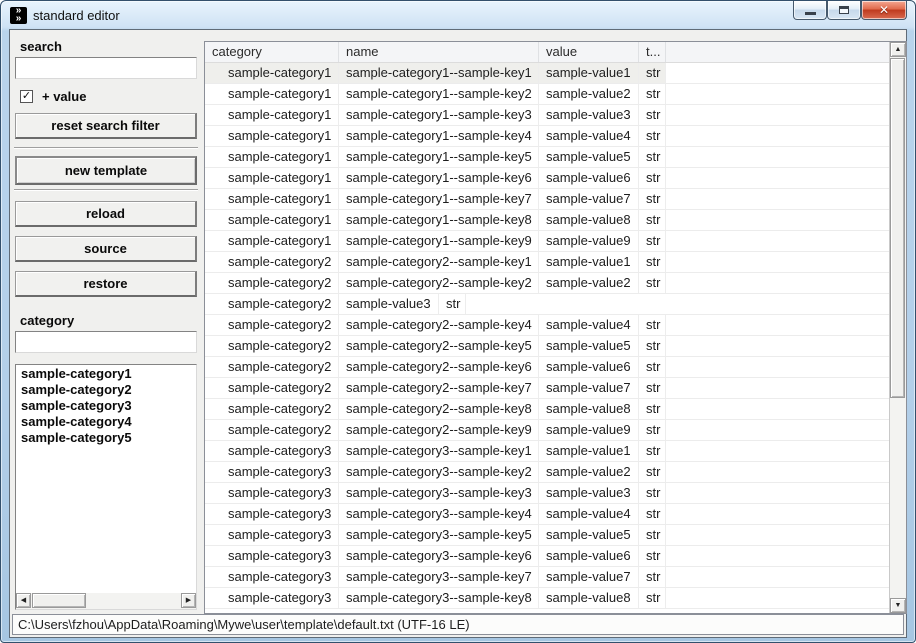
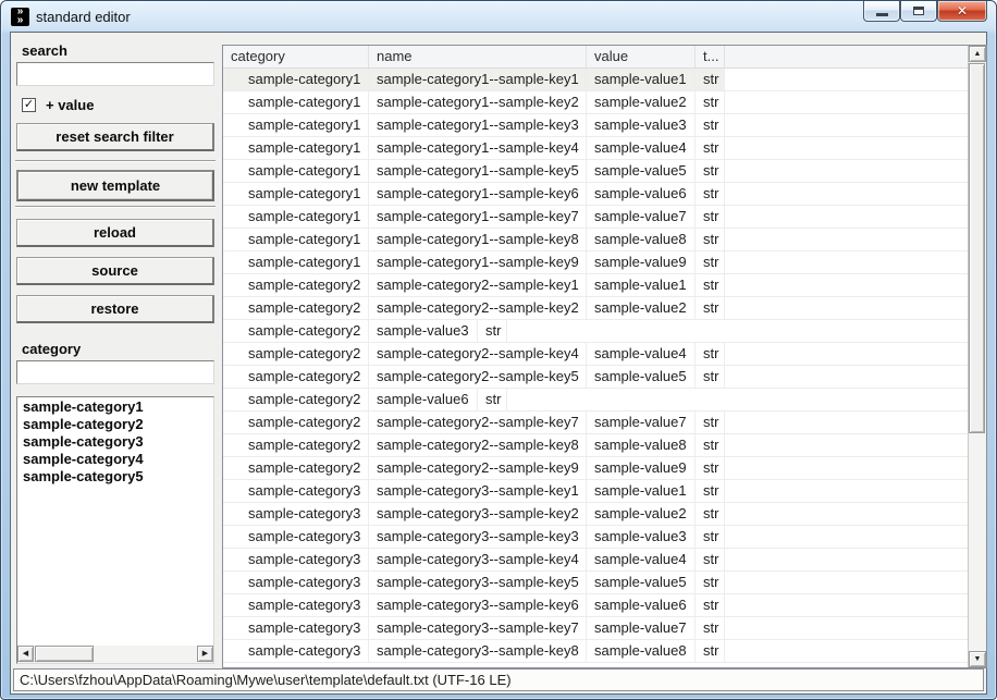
  »
  »
  standard editor
  ✕
  search
  ✓
  + value
  reset search filter
  new template
  reload
  source
  restore
  category
  sample-category1
  sample-category2
  sample-category3
  sample-category4
  sample-category5
  category
  name
  value
  t...
  sample-category1
  sample-category1--sample-key1
  sample-value1
  str
  sample-category1
  sample-category1--sample-key2
  sample-value2
  str
  sample-category1
  sample-category1--sample-key3
  sample-value3
  str
  sample-category1
  sample-category1--sample-key4
  sample-value4
  str
  sample-category1
  sample-category1--sample-key5
  sample-value5
  str
  sample-category1
  sample-category1--sample-key6
  sample-value6
  str
  sample-category1
  sample-category1--sample-key7
  sample-value7
  str
  sample-category1
  sample-category1--sample-key8
  sample-value8
  str
  sample-category1
  sample-category1--sample-key9
  sample-value9
  str
  sample-category2
  sample-category2--sample-key1
  sample-value1
  str
  sample-category2
  sample-category2--sample-key2
  sample-value2
  str
  sample-category2
  sample-value3
  str
  sample-category2
  sample-category2--sample-key4
  sample-value4
  str
  sample-category2
  sample-category2--sample-key5
  sample-value5
  str
  sample-category2
- sample-category2--sample-key6
  sample-value6
  str
  sample-category2
  sample-category2--sample-key7
  sample-value7
  str
  sample-category2
  sample-category2--sample-key8
  sample-value8
  str
  sample-category2
  sample-category2--sample-key9
  sample-value9
  str
  sample-category3
  sample-category3--sample-key1
  sample-value1
  str
  sample-category3
  sample-category3--sample-key2
  sample-value2
  str
  sample-category3
  sample-category3--sample-key3
  sample-value3
  str
  sample-category3
  sample-category3--sample-key4
  sample-value4
  str
  sample-category3
  sample-category3--sample-key5
  sample-value5
  str
  sample-category3
  sample-category3--sample-key6
  sample-value6
  str
  sample-category3
  sample-category3--sample-key7
  sample-value7
  str
  sample-category3
  sample-category3--sample-key8
  sample-value8
  str
  C:\Users\fzhou\AppData\Roaming\Mywe\user\template\default.txt (UTF-16 LE)
